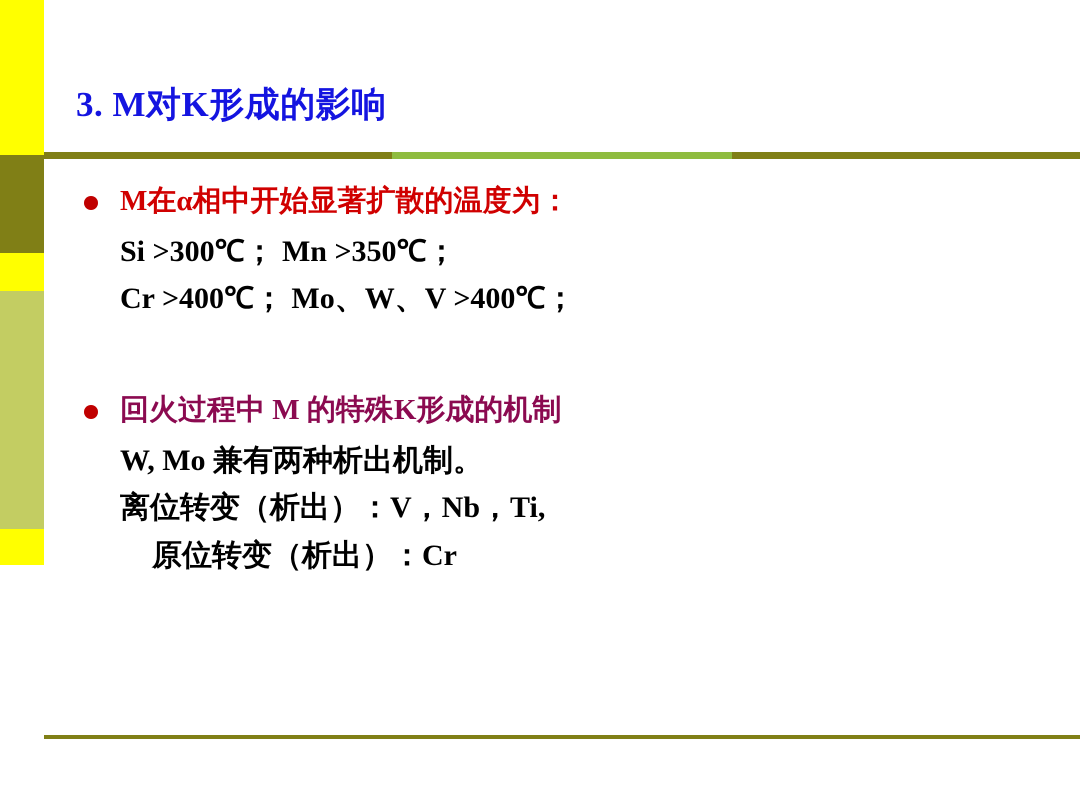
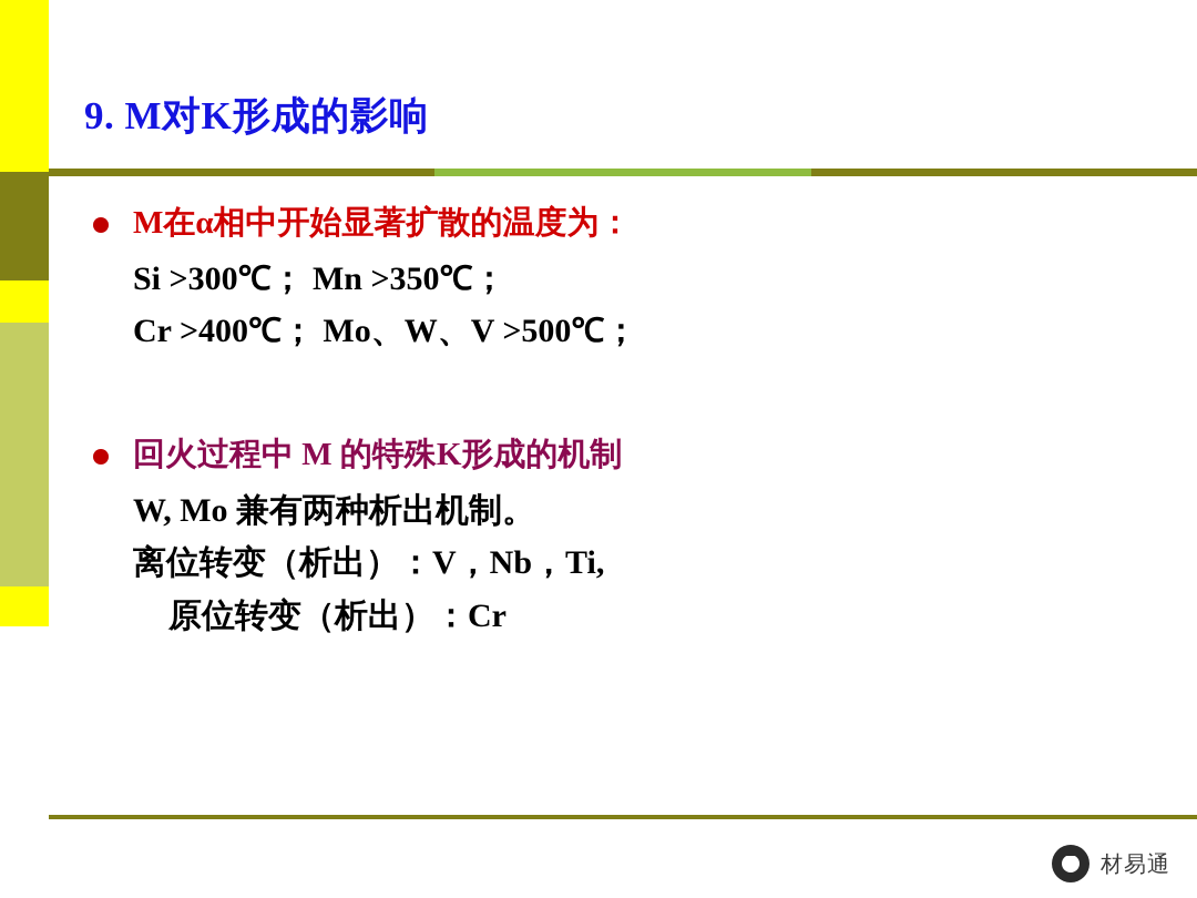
- 3. M对K形成的影响
+ 9. M对K形成的影响
  M在α相中开始显著扩散的温度为：
  Si >300℃； Mn >350℃；
- Cr >400℃； Mo、W、V >400℃；
+ Cr >400℃； Mo、W、V >500℃；
  回火过程中 M 的特殊K形成的机制
  W, Mo 兼有两种析出机制。
  离位转变（析出）：V，Nb，Ti,
  原位转变（析出）：Cr
+ 材易通
